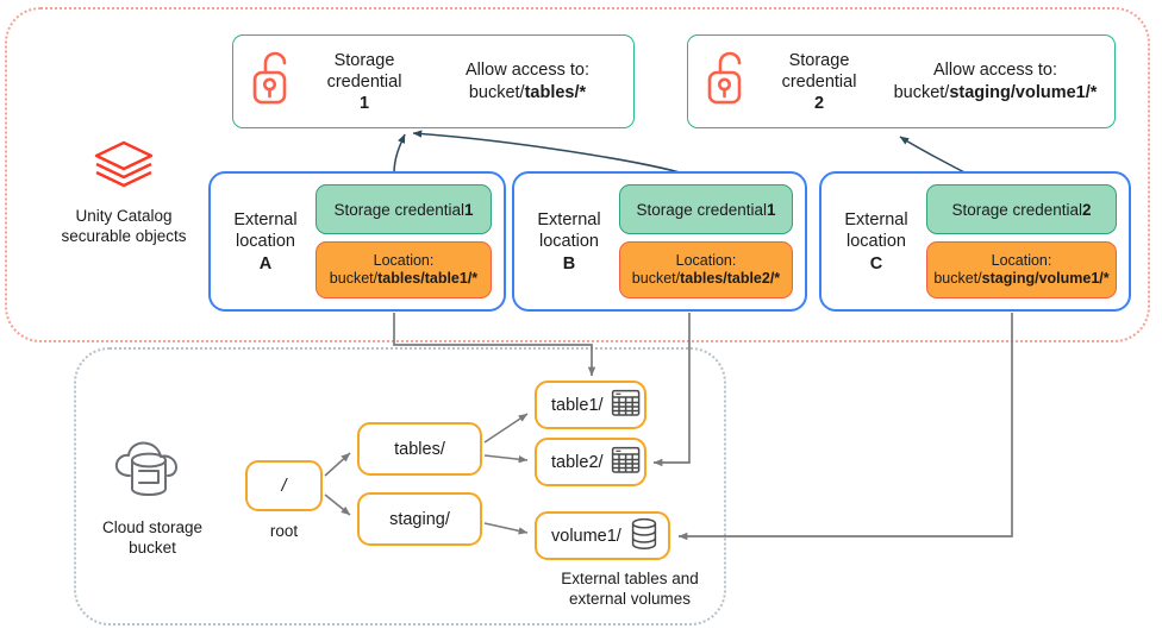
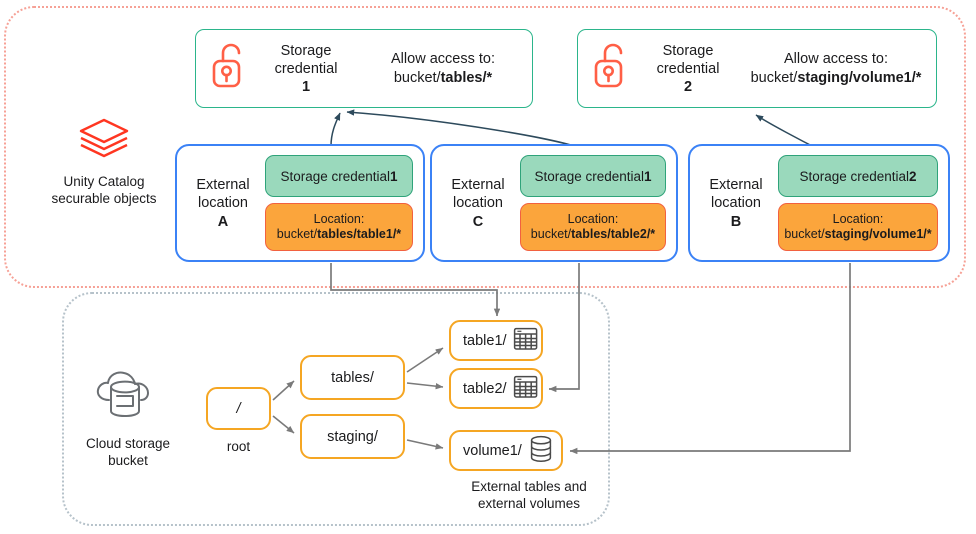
  Unity Catalog
  securable objects
  Cloud storage
  bucket
  Storage
  credential
  1
  Allow access to:
  bucket/tables/*
  Storage
  credential
  2
  Allow access to:
  bucket/staging/volume1/*
  External
  location
  A
  Storage credential
  1
  Location:
  bucket/tables/table1/*
  External
  location
- B
+ C
  Storage credential
  1
  Location:
  bucket/tables/table2/*
  External
  location
- C
+ B
  Storage credential
  2
  Location:
  bucket/staging/volume1/*
  /
  root
  tables/
  staging/
  table1/
  table2/
  volume1/
  External tables and
  external volumes
